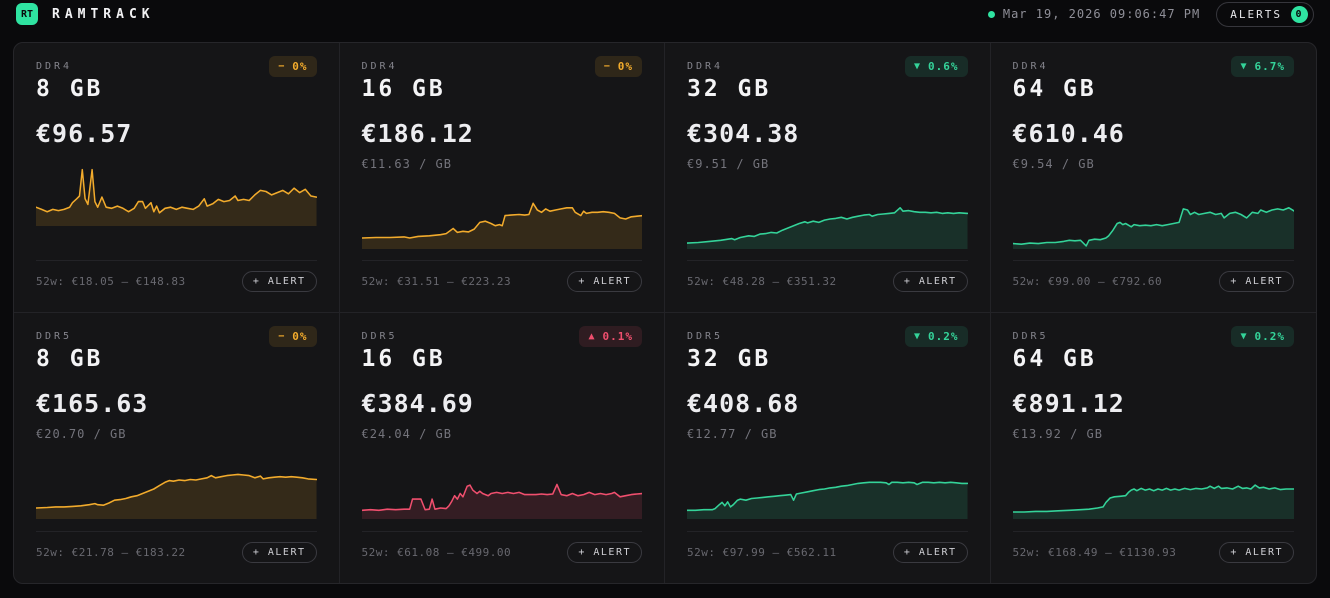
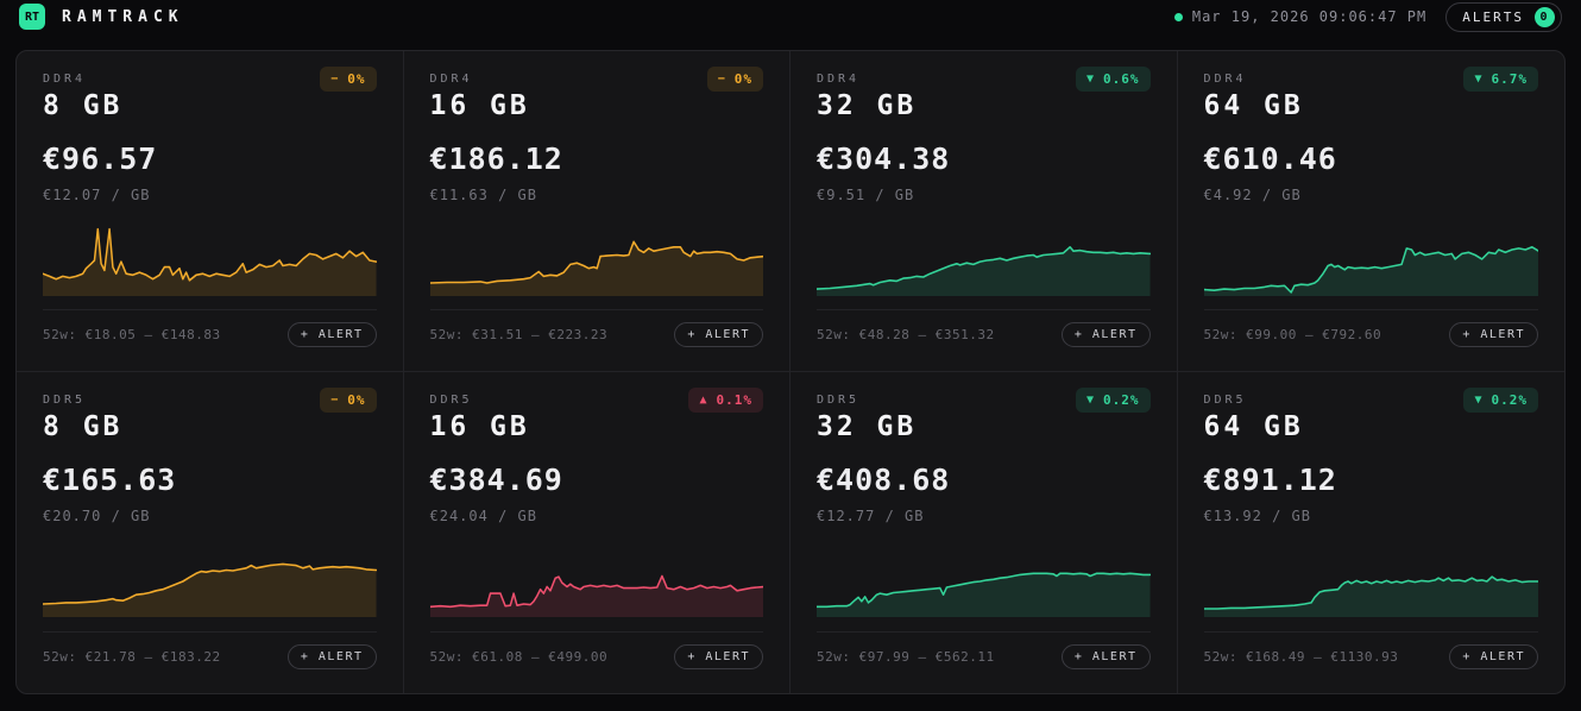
  RT
  RAMTRACK
  Mar 19, 2026 09:06:47 PM
  ALERTS
  0
  DDR4
  8 GB
  −
  0%
  €96.57
+ €12.07 / GB
  52w: €18.05 — €148.83
  + ALERT
  DDR4
  16 GB
  −
  0%
  €186.12
  €11.63 / GB
  52w: €31.51 — €223.23
  + ALERT
  DDR4
  32 GB
  ▼
  0.6%
  €304.38
  €9.51 / GB
  52w: €48.28 — €351.32
  + ALERT
  DDR4
  64 GB
  ▼
  6.7%
  €610.46
- €9.54 / GB
+ €4.92 / GB
  52w: €99.00 — €792.60
  + ALERT
  DDR5
  8 GB
  −
  0%
  €165.63
  €20.70 / GB
  52w: €21.78 — €183.22
  + ALERT
  DDR5
  16 GB
  ▲
  0.1%
  €384.69
  €24.04 / GB
  52w: €61.08 — €499.00
  + ALERT
  DDR5
  32 GB
  ▼
  0.2%
  €408.68
  €12.77 / GB
  52w: €97.99 — €562.11
  + ALERT
  DDR5
  64 GB
  ▼
  0.2%
  €891.12
  €13.92 / GB
  52w: €168.49 — €1130.93
  + ALERT
